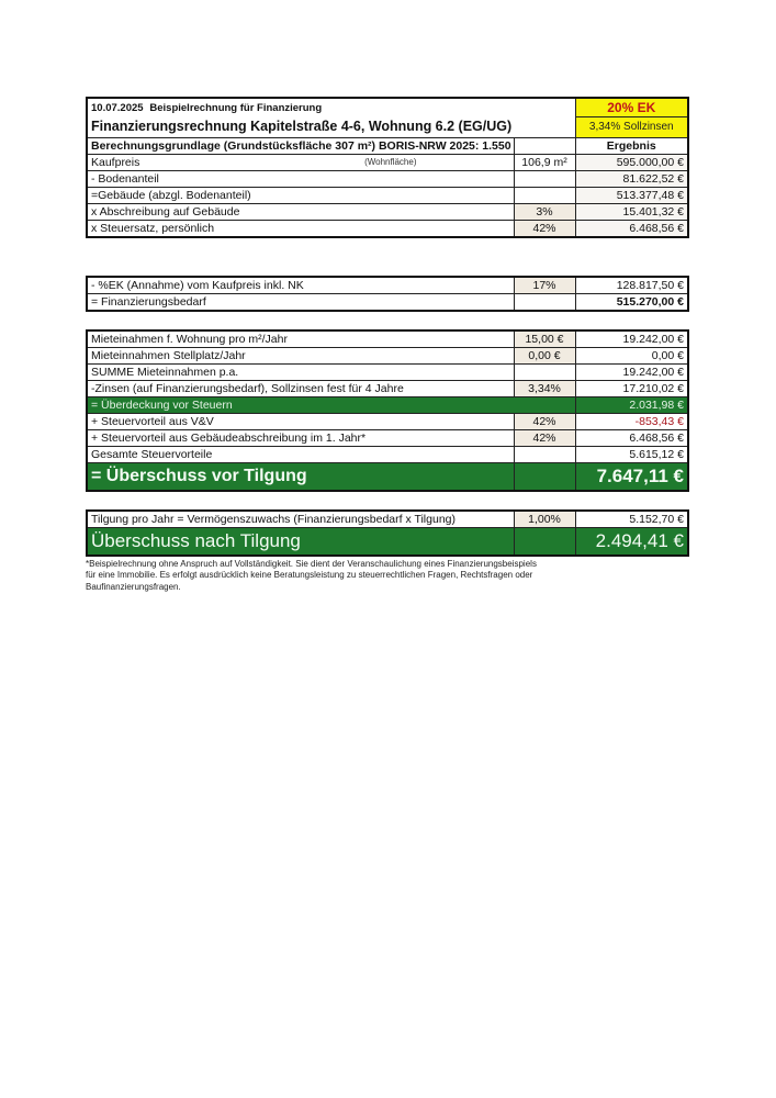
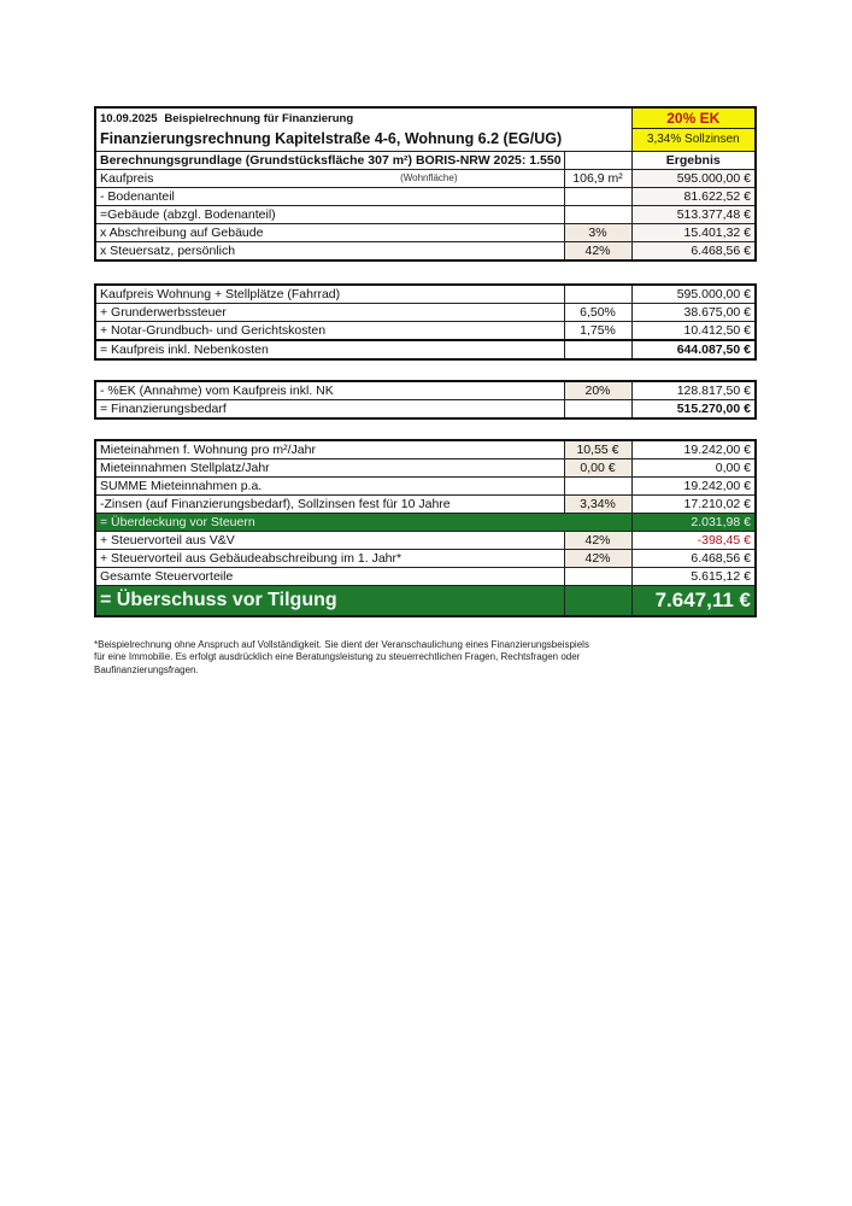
- 10.07.2025 Beispielrechnung für Finanzierung	20% EK
+ 10.09.2025 Beispielrechnung für Finanzierung	20% EK
  Finanzierungsrechnung Kapitelstraße 4-6, Wohnung 6.2 (EG/UG)	3,34% Sollzinsen
  Berechnungsgrundlage (Grundstücksfläche 307 m²) BORIS-NRW 2025: 1.550		Ergebnis
  Kaufpreis (Wohnfläche)	106,9 m²	595.000,00 €
  - Bodenanteil		81.622,52 €
  =Gebäude (abzgl. Bodenanteil)		513.377,48 €
  x Abschreibung auf Gebäude	3%	15.401,32 €
  x Steuersatz, persönlich	42%	6.468,56 €
+ Kaufpreis Wohnung + Stellplätze (Fahrrad)		595.000,00 €
+ + Grunderwerbssteuer	6,50%	38.675,00 €
+ + Notar-Grundbuch- und Gerichtskosten	1,75%	10.412,50 €
+ = Kaufpreis inkl. Nebenkosten		644.087,50 €
- - %EK (Annahme) vom Kaufpreis inkl. NK	17%	128.817,50 €
+ - %EK (Annahme) vom Kaufpreis inkl. NK	20%	128.817,50 €
  = Finanzierungsbedarf		515.270,00 €
- Mieteinahmen f. Wohnung pro m²/Jahr	15,00 €	19.242,00 €
+ Mieteinahmen f. Wohnung pro m²/Jahr	10,55 €	19.242,00 €
  Mieteinnahmen Stellplatz/Jahr	0,00 €	0,00 €
  SUMME Mieteinnahmen p.a.		19.242,00 €
- -Zinsen (auf Finanzierungsbedarf), Sollzinsen fest für 4 Jahre	3,34%	17.210,02 €
+ -Zinsen (auf Finanzierungsbedarf), Sollzinsen fest für 10 Jahre	3,34%	17.210,02 €
  = Überdeckung vor Steuern	2.031,98 €
- + Steuervorteil aus V&V	42%	-853,43 €
+ + Steuervorteil aus V&V	42%	-398,45 €
  + Steuervorteil aus Gebäudeabschreibung im 1. Jahr*	42%	6.468,56 €
  Gesamte Steuervorteile		5.615,12 €
  = Überschuss vor Tilgung		7.647,11 €
- Tilgung pro Jahr = Vermögenszuwachs (Finanzierungsbedarf x Tilgung)	1,00%	5.152,70 €
- Überschuss nach Tilgung		2.494,41 €
- *Beispielrechnung ohne Anspruch auf Vollständigkeit. Sie dient der Veranschaulichung eines Finanzierungsbeispiels für eine Immobilie. Es erfolgt ausdrücklich keine Beratungsleistung zu steuerrechtlichen Fragen, Rechtsfragen oder Baufinanzierungsfragen.
+ *Beispielrechnung ohne Anspruch auf Vollständigkeit. Sie dient der Veranschaulichung eines Finanzierungsbeispiels für eine Immobilie. Es erfolgt ausdrücklich eine Beratungsleistung zu steuerrechtlichen Fragen, Rechtsfragen oder Baufinanzierungsfragen.
